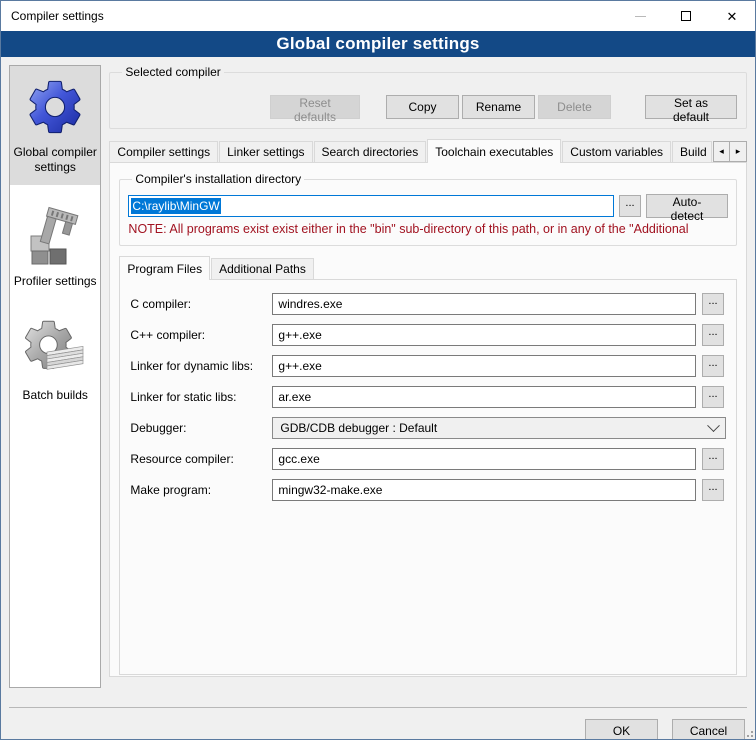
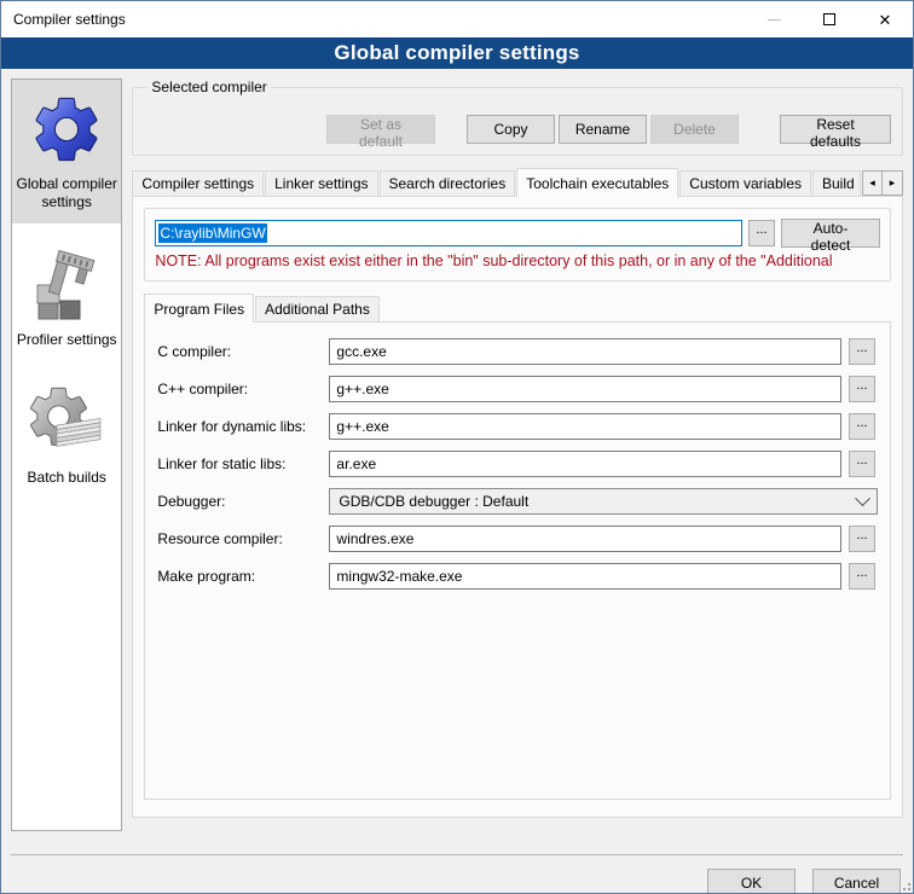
  Compiler settings
  ✕
  Global compiler settings
  Global compiler settings
  Profiler settings
  Batch builds
  Selected compiler
- Reset defaults
+ Set as default
  Copy
  Rename
  Delete
- Set as default
+ Reset defaults
  Compiler settings
  Linker settings
  Search directories
  Toolchain executables
  Custom variables
  Build
  ◂
  ▸
- Compiler's installation directory
  C:\raylib\MinGW
  ...
  Auto-detect
  NOTE: All programs exist exist either in the "bin" sub-directory of this path, or in any of the "Additional
  Program Files
  Additional Paths
  C compiler:
- windres.exe
+ gcc.exe
  ...
  C++ compiler:
  g++.exe
  ...
  Linker for dynamic libs:
  g++.exe
  ...
  Linker for static libs:
  ar.exe
  ...
  Debugger:
  GDB/CDB debugger : Default
  Resource compiler:
- gcc.exe
+ windres.exe
  ...
  Make program:
  mingw32-make.exe
  ...
  OK
  Cancel
